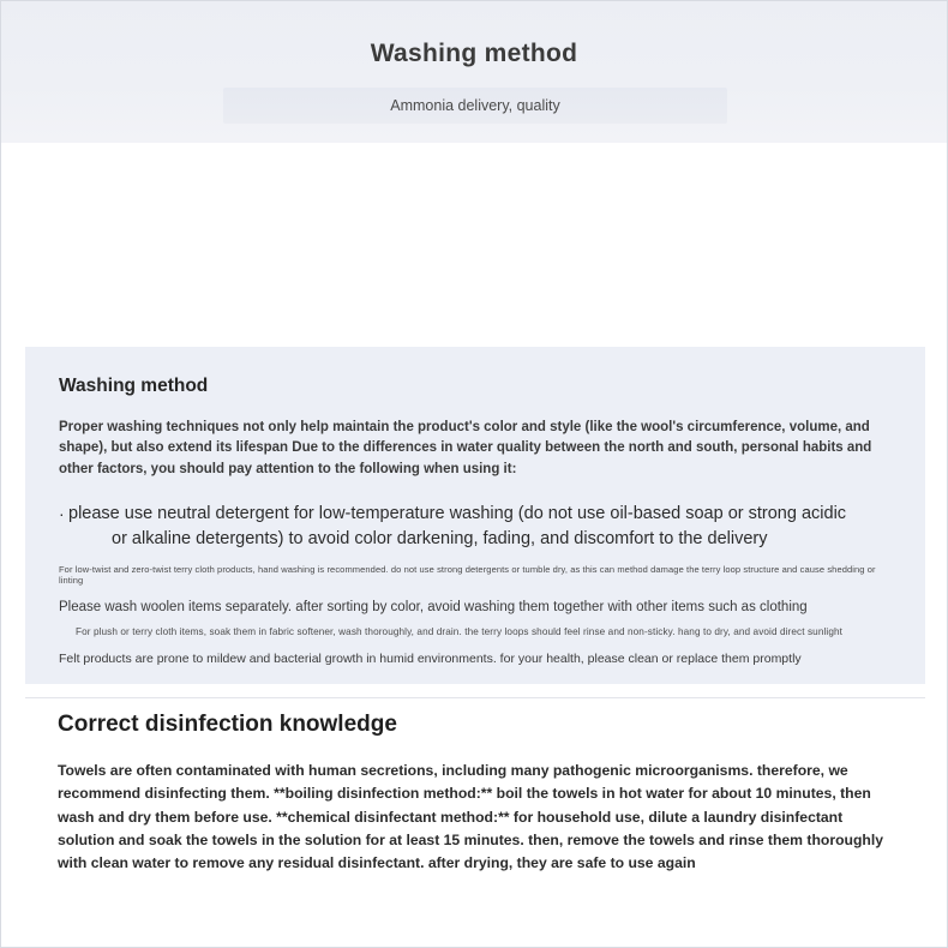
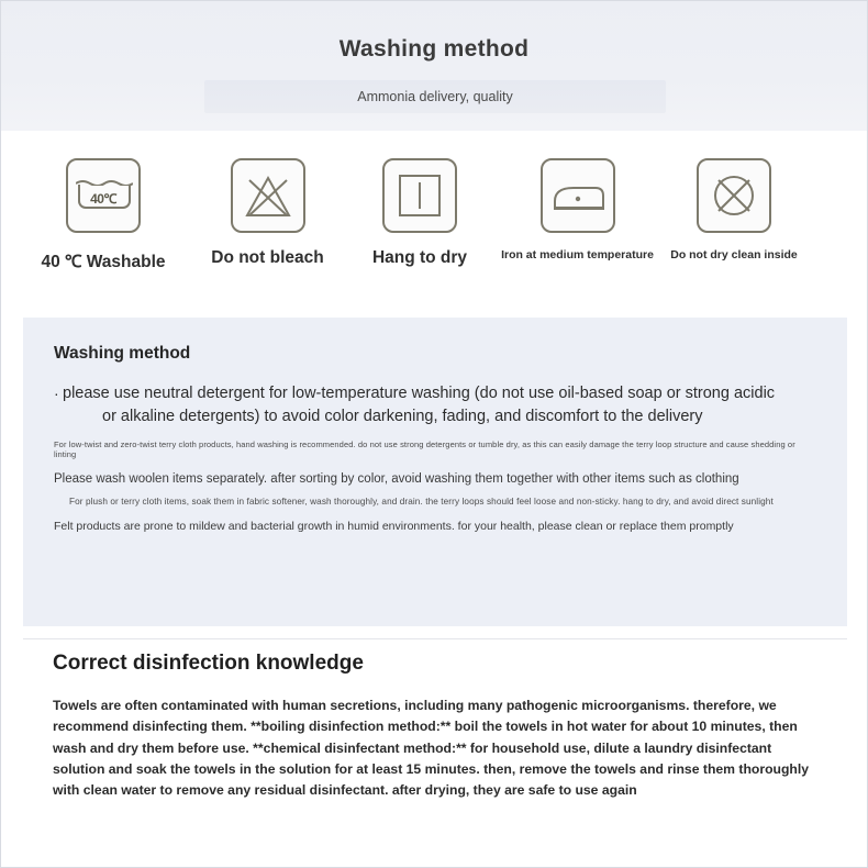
  Washing method
  Ammonia delivery, quality
+ 40℃
+ 40 ℃ Washable
+ Do not bleach
+ Hang to dry
+ Iron at medium temperature
+ Do not dry clean inside
  Washing method
- Proper washing techniques not only help maintain the product's color and style (like the wool's circumference, volume, and shape), but also extend its lifespan Due to the differences in water quality between the north and south, personal habits and other factors, you should pay attention to the following when using it:
  ·
  please use neutral detergent for low-temperature washing (do not use oil-based soap or strong acidic
  or alkaline detergents) to avoid color darkening, fading, and discomfort to the delivery
- For low-twist and zero-twist terry cloth products, hand washing is recommended. do not use strong detergents or tumble dry, as this can method damage the terry loop structure and cause shedding or linting
+ For low-twist and zero-twist terry cloth products, hand washing is recommended. do not use strong detergents or tumble dry, as this can easily damage the terry loop structure and cause shedding or linting
  Please wash woolen items separately. after sorting by color, avoid washing them together with other items such as clothing
- For plush or terry cloth items, soak them in fabric softener, wash thoroughly, and drain. the terry loops should feel rinse and non-sticky. hang to dry, and avoid direct sunlight
+ For plush or terry cloth items, soak them in fabric softener, wash thoroughly, and drain. the terry loops should feel loose and non-sticky. hang to dry, and avoid direct sunlight
  Felt products are prone to mildew and bacterial growth in humid environments. for your health, please clean or replace them promptly
  Correct disinfection knowledge
  Towels are often contaminated with human secretions, including many pathogenic microorganisms. therefore, we recommend disinfecting them. **boiling disinfection method:** boil the towels in hot water for about 10 minutes, then wash and dry them before use. **chemical disinfectant method:** for household use, dilute a laundry disinfectant solution and soak the towels in the solution for at least 15 minutes. then, remove the towels and rinse them thoroughly with clean water to remove any residual disinfectant. after drying, they are safe to use again
